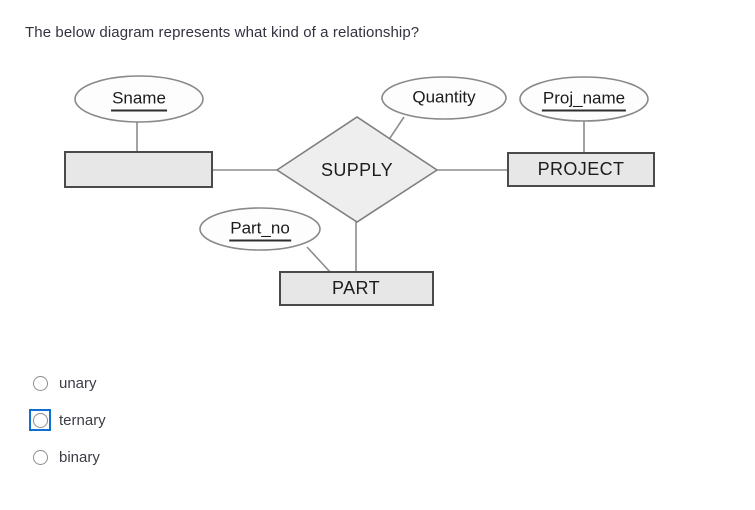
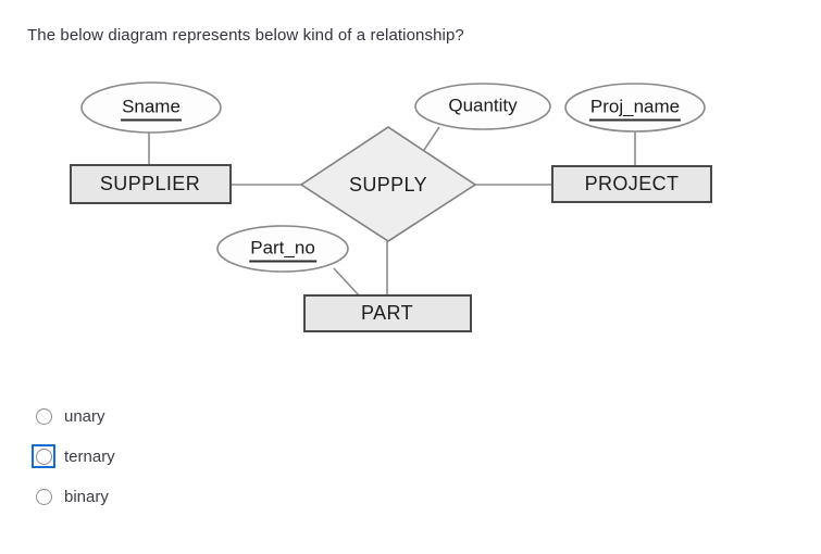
- The below diagram represents what kind of a relationship?
+ The below diagram represents below kind of a relationship?
  Sname
  Quantity
  Proj_name
  Part_no
+ SUPPLIER
  SUPPLY
  PROJECT
  PART
  unary
  ternary
  binary
